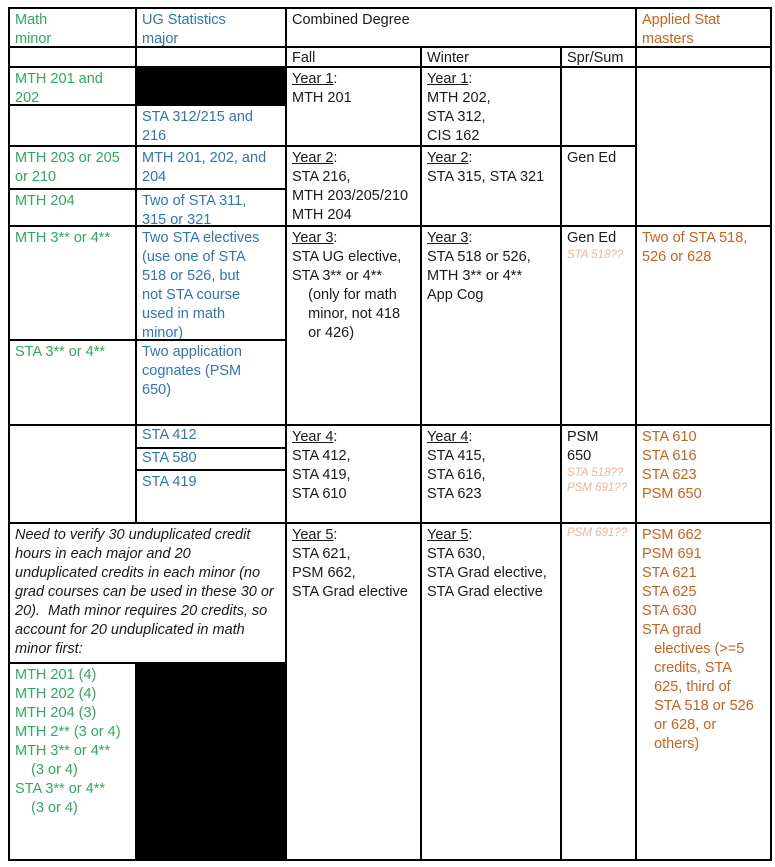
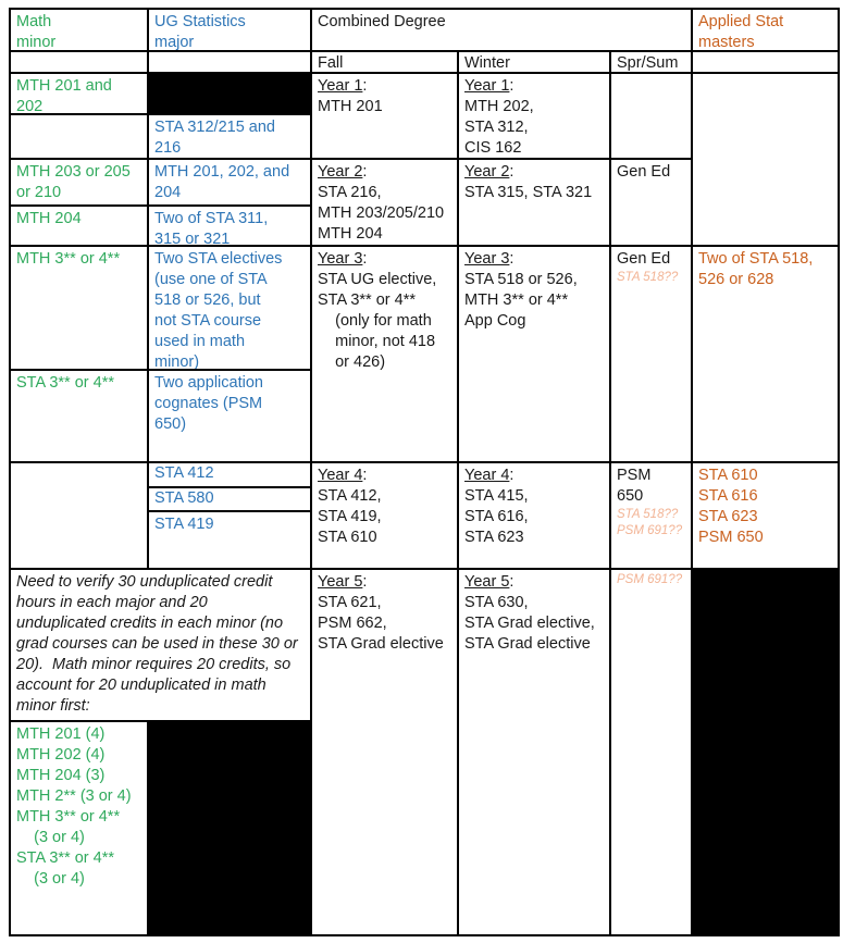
  Math
  minor
  UG Statistics
  major
  Combined Degree
  Applied Stat
  masters
  Fall
  Winter
  Spr/Sum
  MTH 201 and
  202
  STA 312/215 and
  216
  Year 1:
  MTH 201
  Year 1:
  MTH 202,
  STA 312,
  CIS 162
  MTH 203 or 205
  or 210
  MTH 204
  MTH 201, 202, and
  204
  Two of STA 311,
  315 or 321
  Year 2:
  STA 216,
  MTH 203/205/210
  MTH 204
  Year 2:
  STA 315, STA 321
  Gen Ed
  MTH 3** or 4**
  STA 3** or 4**
  Two STA electives
  (use one of STA
  518 or 526, but
  not STA course
  used in math
  minor)
  Two application
  cognates (PSM
  650)
  Year 3:
  STA UG elective,
  STA 3** or 4**
  (only for math
  minor, not 418
  or 426)
  Year 3:
  STA 518 or 526,
  MTH 3** or 4**
  App Cog
  Gen Ed
  STA 518??
  Two of STA 518,
  526 or 628
  STA 412
  STA 580
  STA 419
  Year 4:
  STA 412,
  STA 419,
  STA 610
  Year 4:
  STA 415,
  STA 616,
  STA 623
  PSM
  650
  STA 518??
  PSM 691??
  STA 610
  STA 616
  STA 623
  PSM 650
  Need to verify 30 unduplicated credit
  hours in each major and 20
  unduplicated credits in each minor (no
  grad courses can be used in these 30 or
  20). Math minor requires 20 credits, so
  account for 20 unduplicated in math
  minor first:
  MTH 201 (4)
  MTH 202 (4)
  MTH 204 (3)
  MTH 2** (3 or 4)
  MTH 3** or 4**
  (3 or 4)
  STA 3** or 4**
  (3 or 4)
  Year 5:
  STA 621,
  PSM 662,
  STA Grad elective
  Year 5:
  STA 630,
  STA Grad elective,
  STA Grad elective
  PSM 691??
- PSM 662
- PSM 691
- STA 621
- STA 625
- STA 630
- STA grad
- electives (>=5
- credits, STA
- 625, third of
- STA 518 or 526
- or 628, or
- others)
